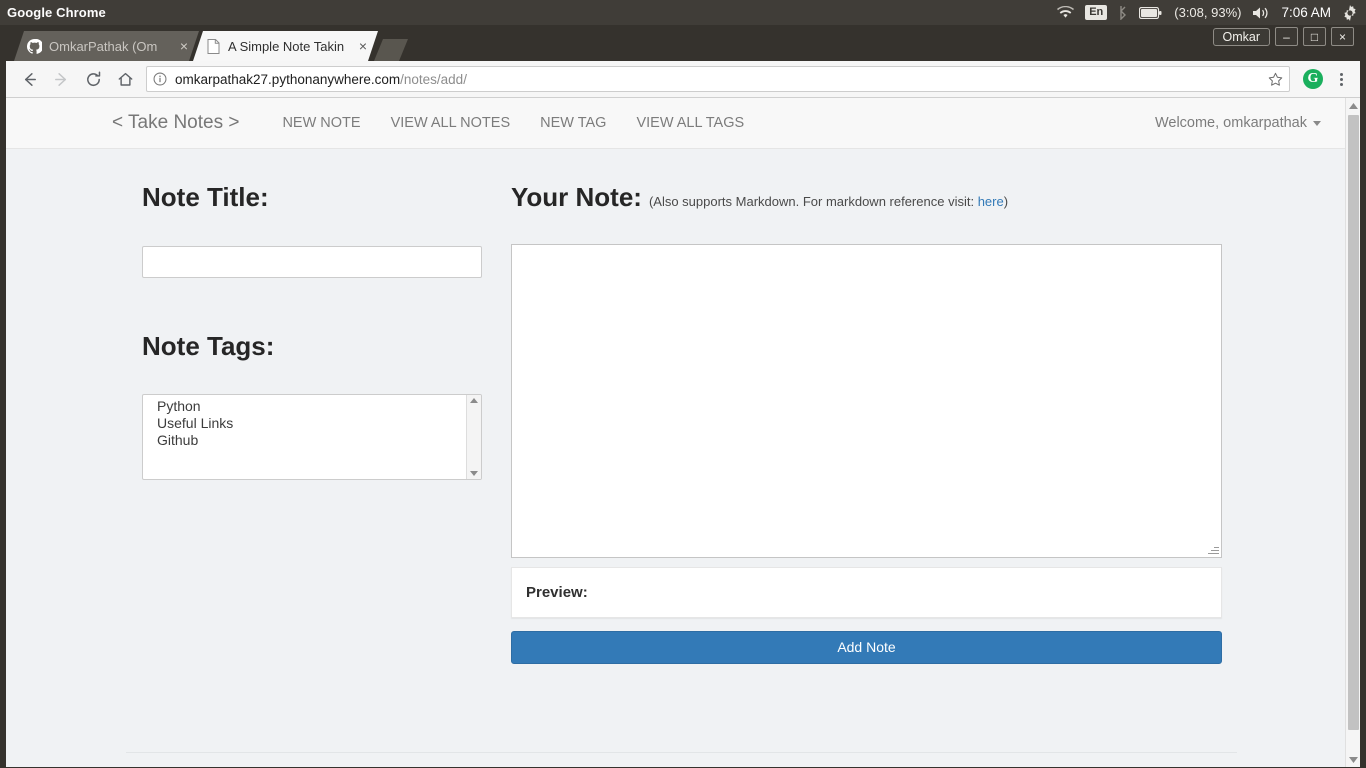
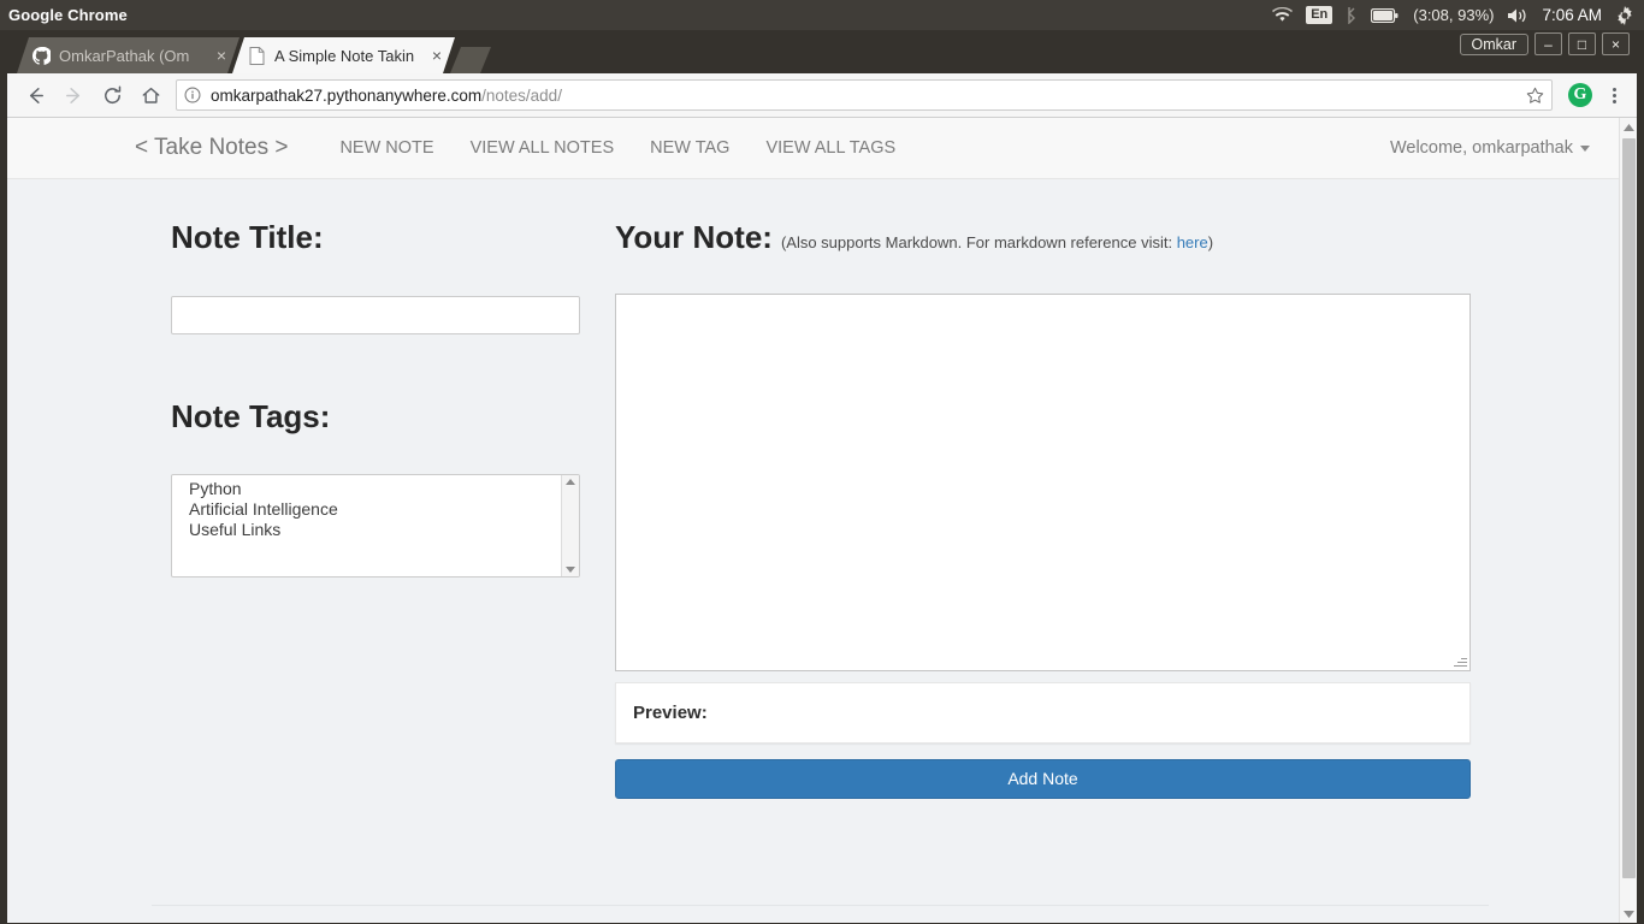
  Google Chrome
  En
  (3:08, 93%)
  7:06 AM
  OmkarPathak (Om
  ×
  A Simple Note Takin
  ×
  Omkar
  –
  □
  ×
  omkarpathak27.pythonanywhere.com/notes/add/
  G
  < Take Notes >
  NEW NOTE
  VIEW ALL NOTES
  NEW TAG
  VIEW ALL TAGS
  Welcome, omkarpathak
  Note Title:
  Note Tags:
  Python
+ Artificial Intelligence
  Useful Links
- Github
  Your Note:
  (Also supports Markdown. For markdown reference visit: here)
  Preview:
  Add Note
